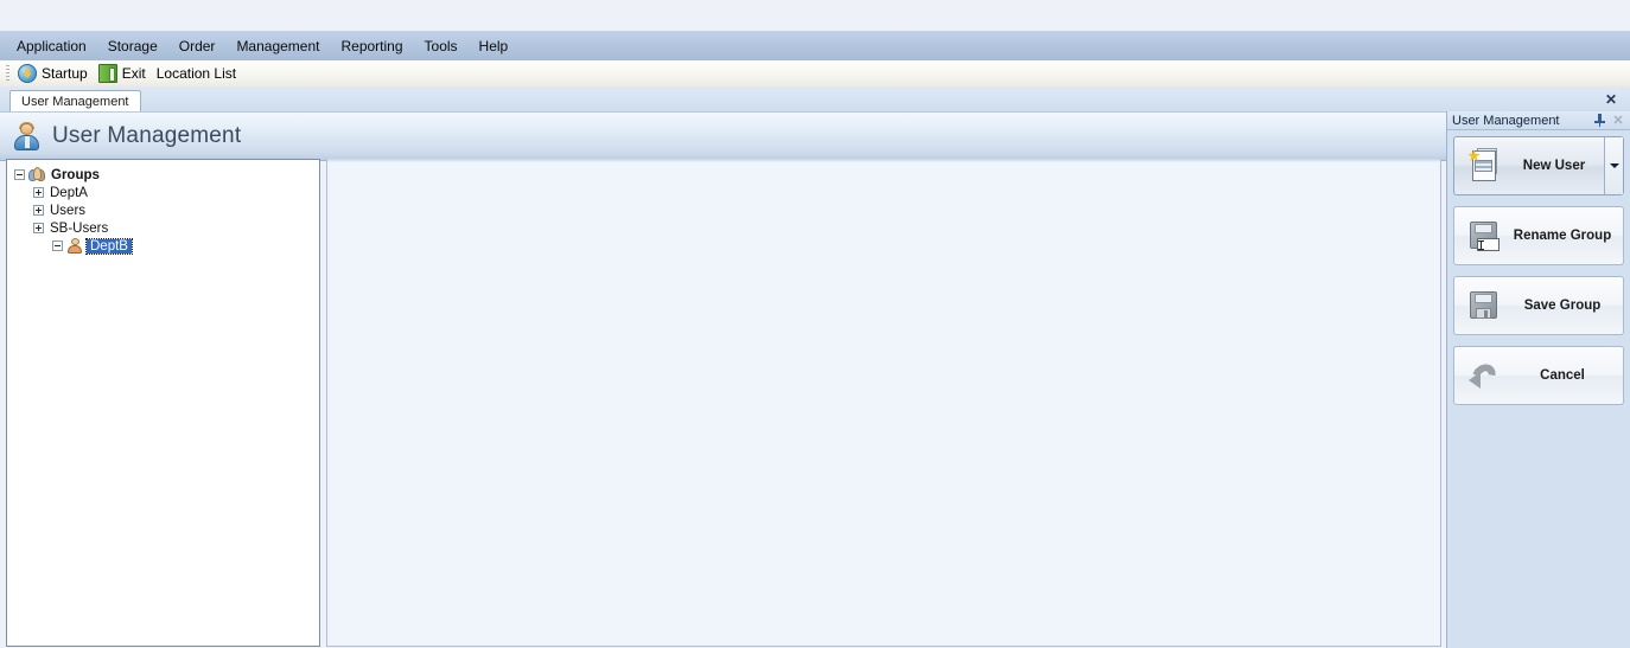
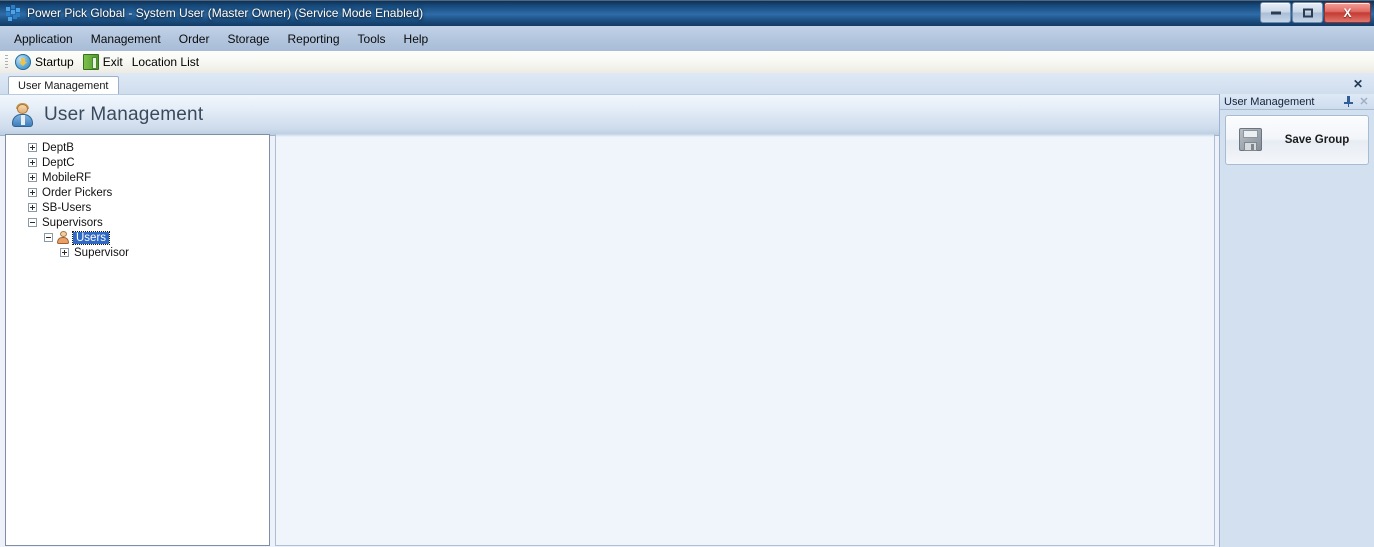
+ Power Pick Global - System User (Master Owner) (Service Mode Enabled)
+ X
  Application
- Storage
+ Management
  Order
- Management
+ Storage
  Reporting
  Tools
  Help
  Startup
  Exit
  Location List
  User Management
  ✕
  User Management
- Groups
- DeptA
- Users
+ DeptB
+ DeptC
+ MobileRF
+ Order Pickers
  SB-Users
+ Supervisors
- DeptB
+ Users
+ Supervisor
  User Management
  ✕
- New User
- Rename Group
  Save Group
- Cancel
